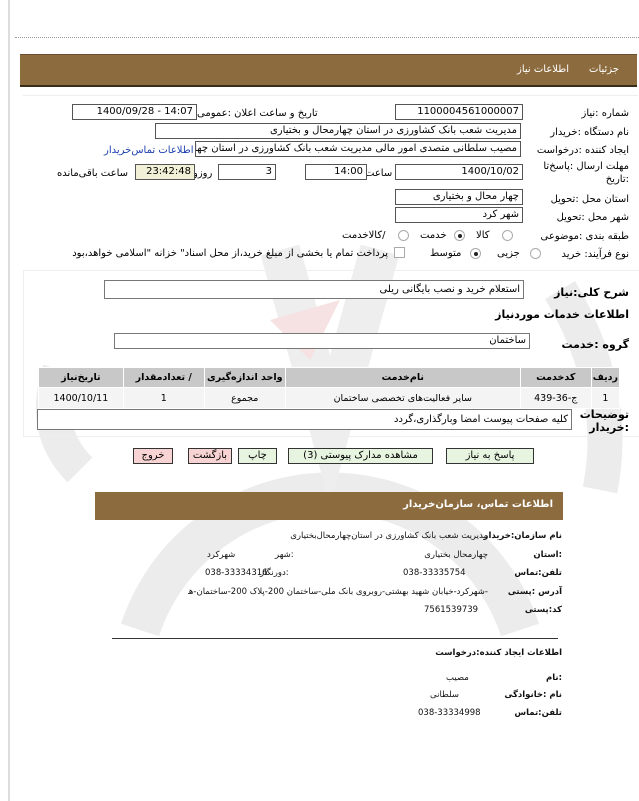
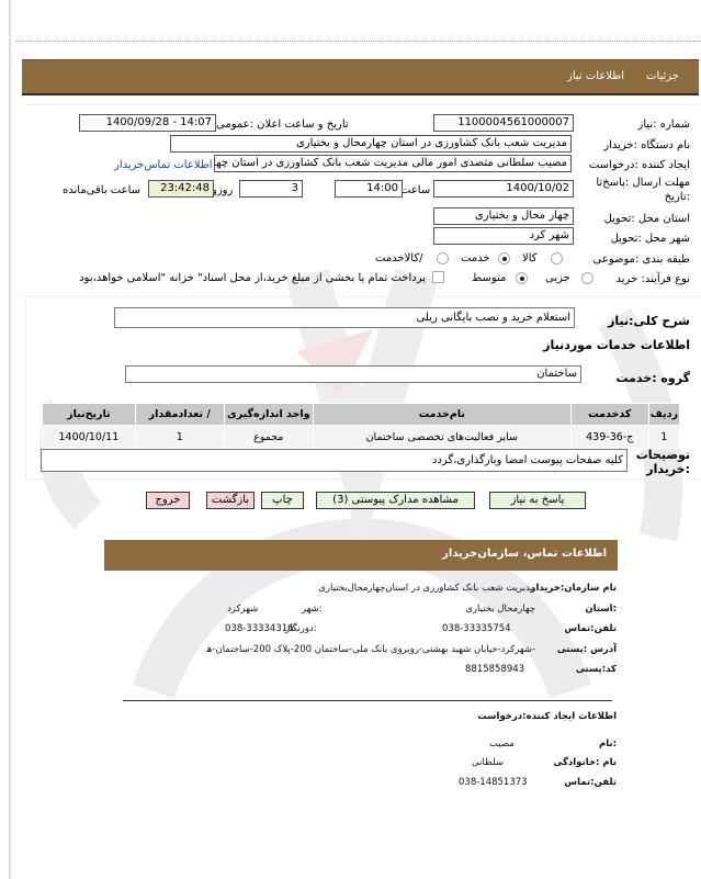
  جزئیات
  اطلاعات نیاز
  شماره :نیاز
  1100004561000007
  تاریخ و ساعت اعلان :عمومی
  1400/09/28 - 14:07
  نام دستگاه :خریدار
  مدیریت شعب بانک کشاورزی در استان چهارمحال و بختیاری
  ایجاد کننده :درخواست
  مصیب سلطانی متصدی امور مالی مدیریت شعب بانک کشاورزی در استان چها
  اطلاعات تماس‌خریدار
  مهلت ارسال :پاسخ‌تا
  :تاریخ
  1400/10/02
  ساعت
  14:00
  3
  روزو
  23:42:48
  ساعت باقی‌مانده
  استان محل :تحویل
  چهار محال و بختیاری
  شهر محل :تحویل
  شهر کرد
  طبقه بندی :موضوعی
  کالا
  خدمت
  /کالاخدمت
  نوع فرآیند: خرید
  جزیی
  متوسط
  پرداخت تمام یا بخشی از مبلغ خرید،از محل اسناد" خزانه "اسلامی خواهد،بود
  شرح کلی:نیاز
  استعلام خرید و نصب بایگانی ریلی
  اطلاعات خدمات موردنیاز
  گروه :خدمت
  ساختمان
  ردیف	کدخدمت	نام‌خدمت	واحد اندازه‌گیری	/ تعدادمقدار	تاریخ‌نیاز
  1	ج-36-439	سایر فعالیت‌های تخصصی ساختمان	مجموع	1	1400/10/11
  توضیحات
  :خریدار
  کلیه صفحات پیوست امضا وبارگذاری،گردد
  پاسخ به نیاز
  مشاهده مدارک پیوستی (3)
  چاپ
  بازگشت
  خروج
  اطلاعات تماس، سازمان‌خریدار
  نام سازمان:خریدار
  مدیریت شعب بانک کشاورزی در استان‌چهارمحال‌بختیاری
  :استان
  چهارمحال بختیاری
  :شهر
  شهرکرد
  تلفن:تماس
  038-33335754
  :دورنگار
  038-33334316
  آدرس :پستی
  -شهرکرد-خیابان شهید بهشتی-روبروی بانک ملی-ساختمان 200-پلاک 200-ساختمان-ه
  کد:پستی
- 7561539739
+ 8815858943
  اطلاعات ایجاد کننده:درخواست
  :نام
  مصیب
  نام :خانوادگی
  سلطانی
  تلفن:تماس
- 038-33334998
+ 038-14851373
